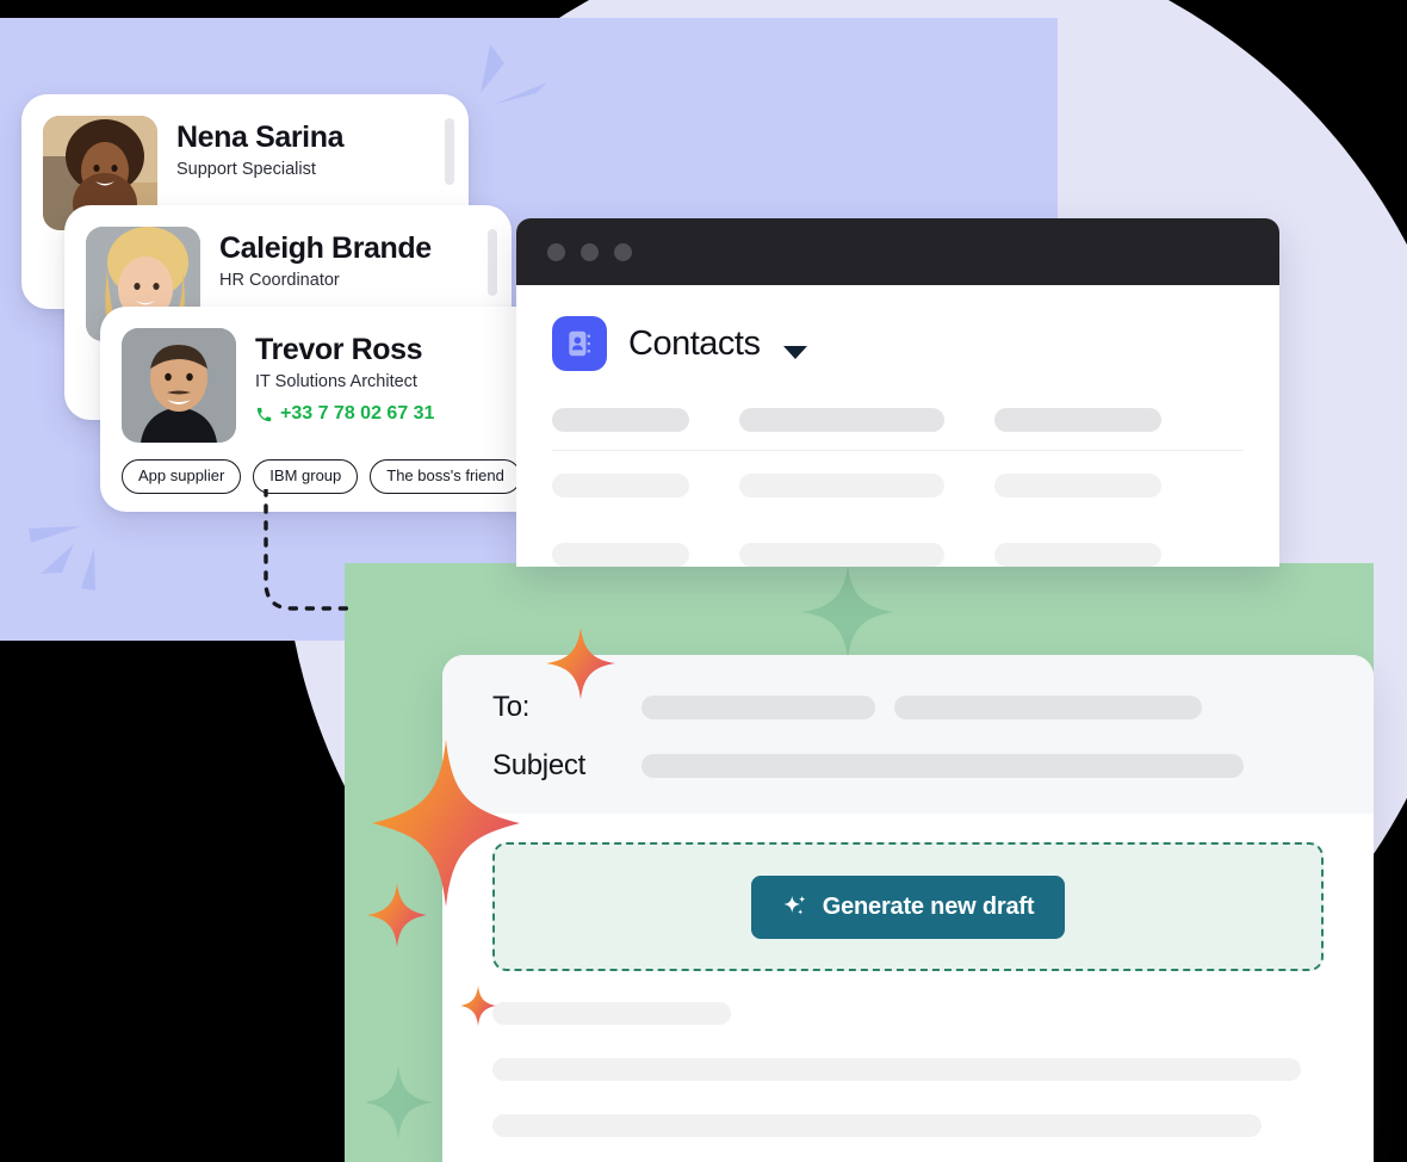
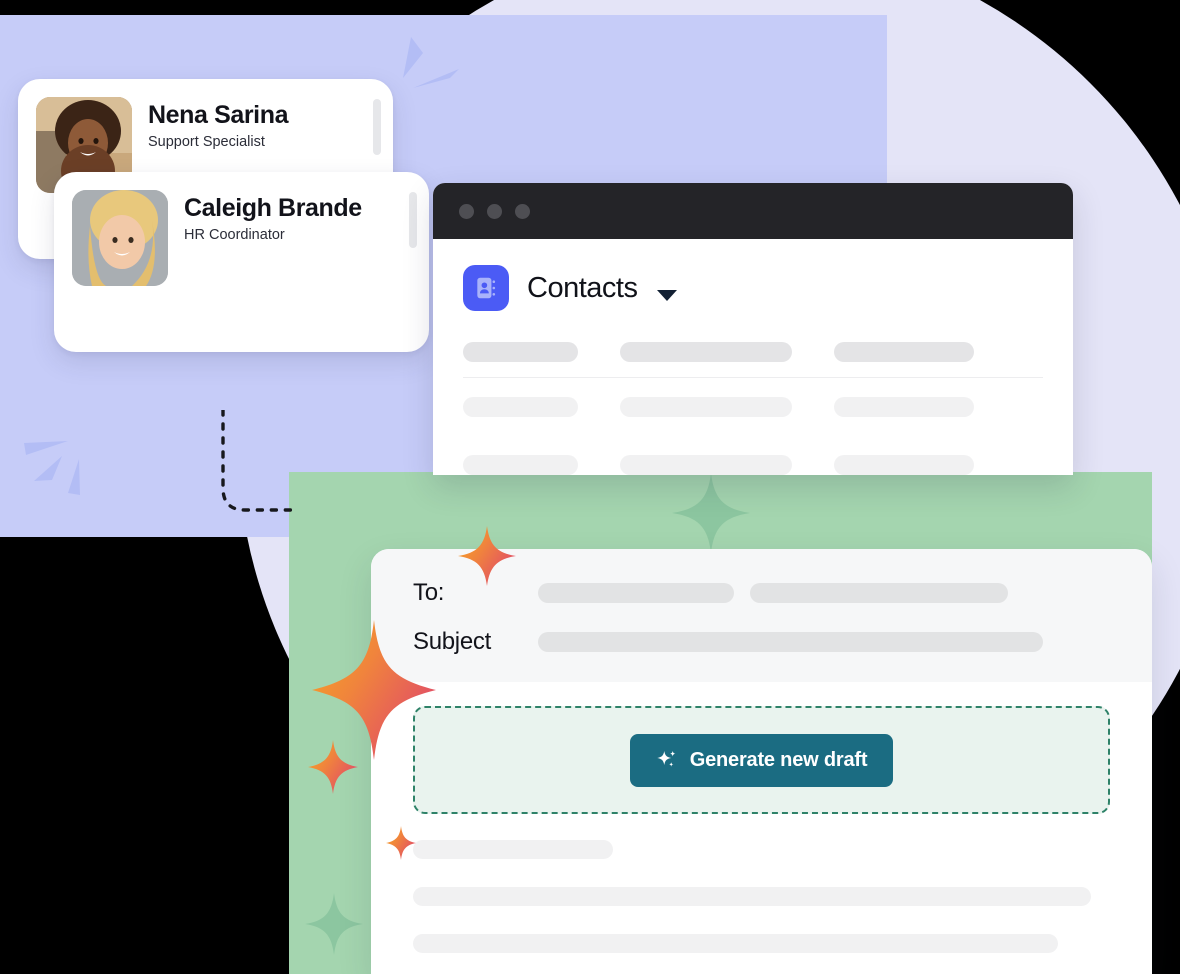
  Nena Sarina
  Support Specialist
  Caleigh Brande
  HR Coordinator
- Trevor Ross
- IT Solutions Architect
- +33 7 78 02 67 31
- App supplier
- IBM group
- The boss's friend
  Contacts
  To:
  Subject
  Generate new draft
